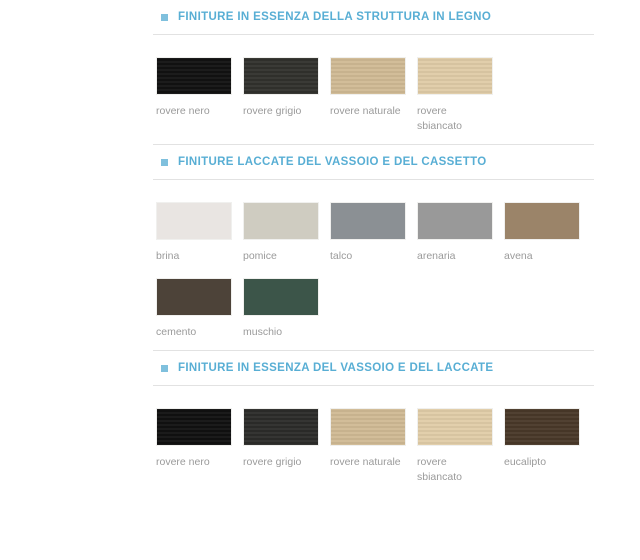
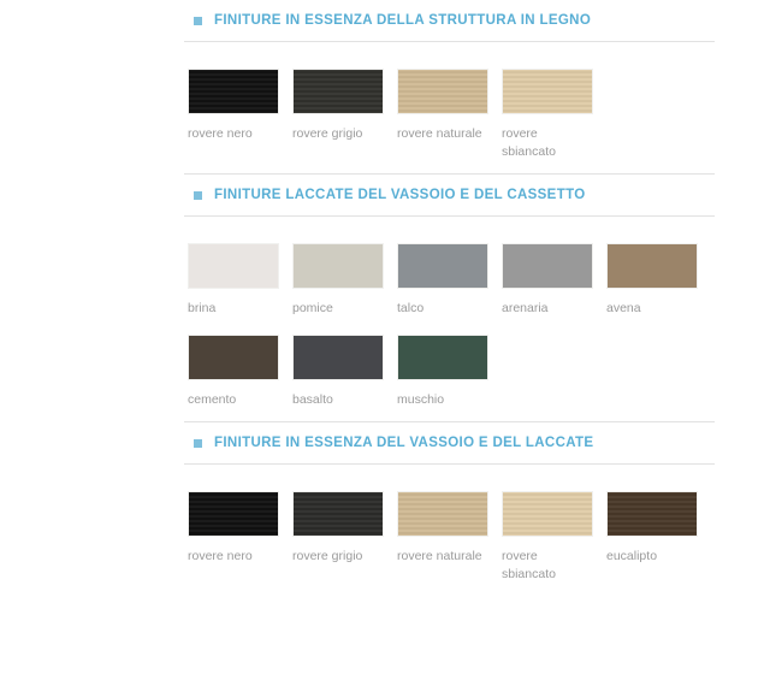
  FINITURE IN ESSENZA DELLA STRUTTURA IN LEGNO
  rovere nero
  rovere grigio
  rovere naturale
  rovere sbiancato
  FINITURE LACCATE DEL VASSOIO E DEL CASSETTO
  brina
  pomice
  talco
  arenaria
  avena
  cemento
+ basalto
  muschio
  FINITURE IN ESSENZA DEL VASSOIO E DEL LACCATE
  rovere nero
  rovere grigio
  rovere naturale
  rovere sbiancato
  eucalipto
